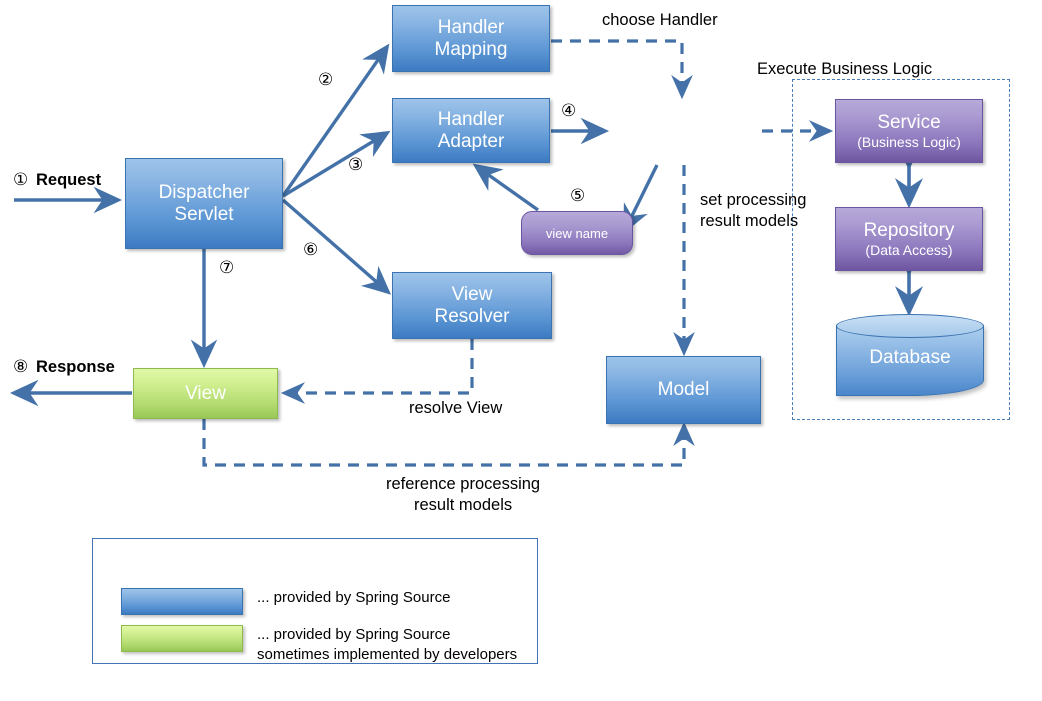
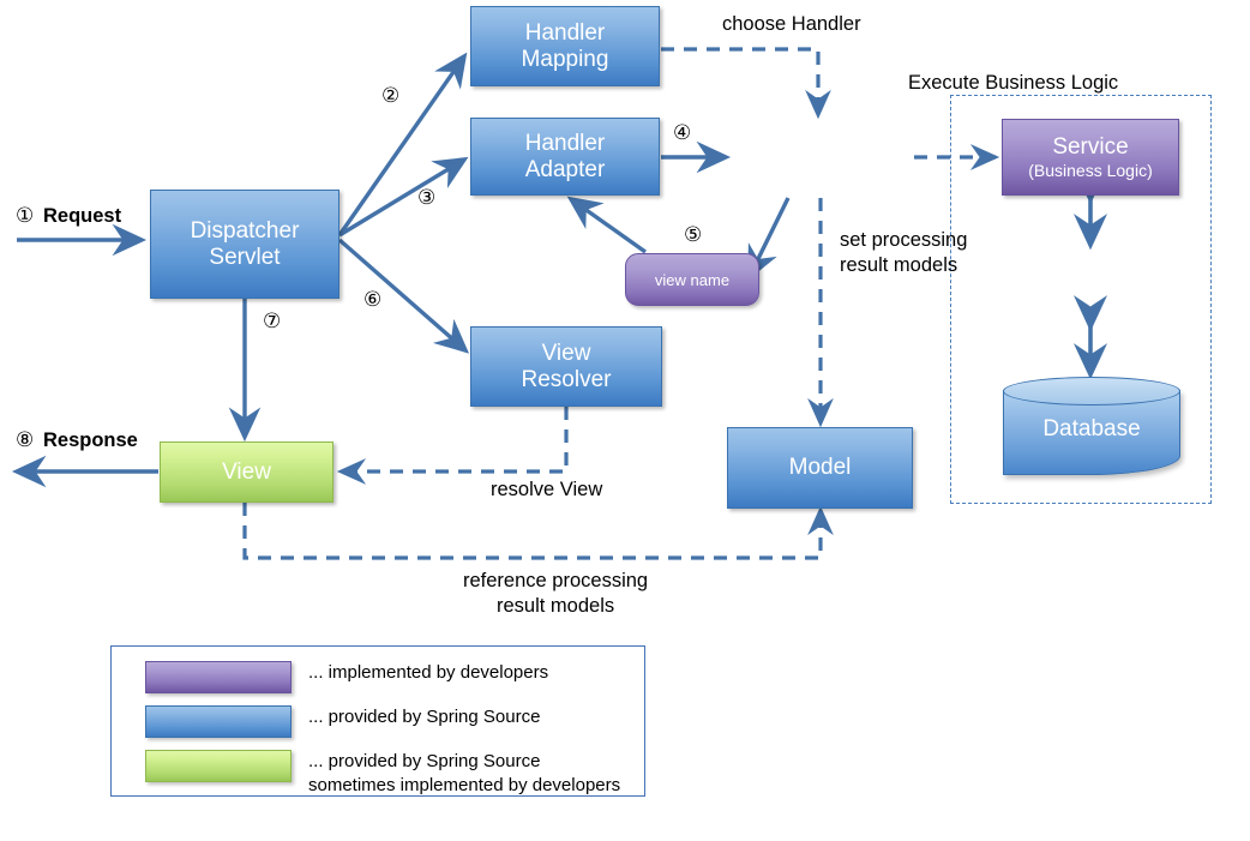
  Execute Business Logic
  Handler
  Mapping
  Handler
  Adapter
  Dispatcher
  Servlet
  view name
  View
  Resolver
  View
  Model
  Service
  (Business Logic)
- Repository
- (Data Access)
  Database
  ①
  ②
  ③
  ④
  ⑤
  ⑥
  ⑦
  ⑧
  Request
  Response
  choose Handler
  set processing
  result models
  resolve View
  reference processing
  result models
+ ... implemented by developers
  ... provided by Spring Source
  ... provided by Spring Source
  sometimes implemented by developers
